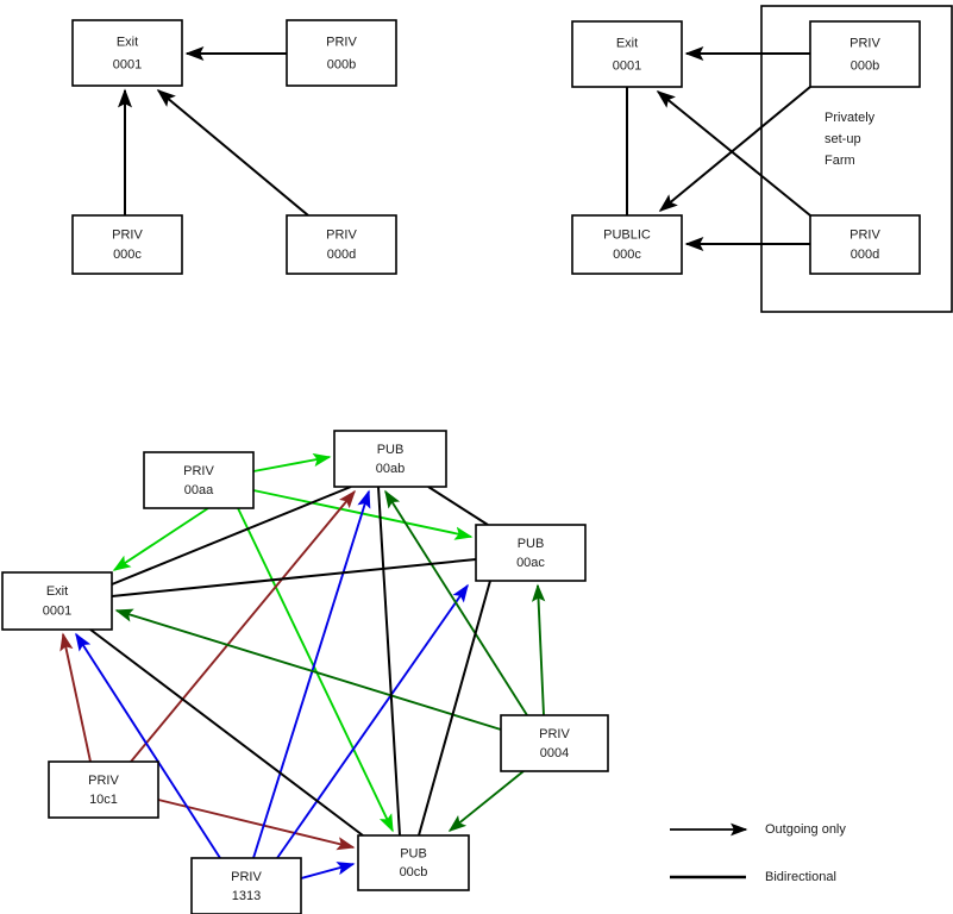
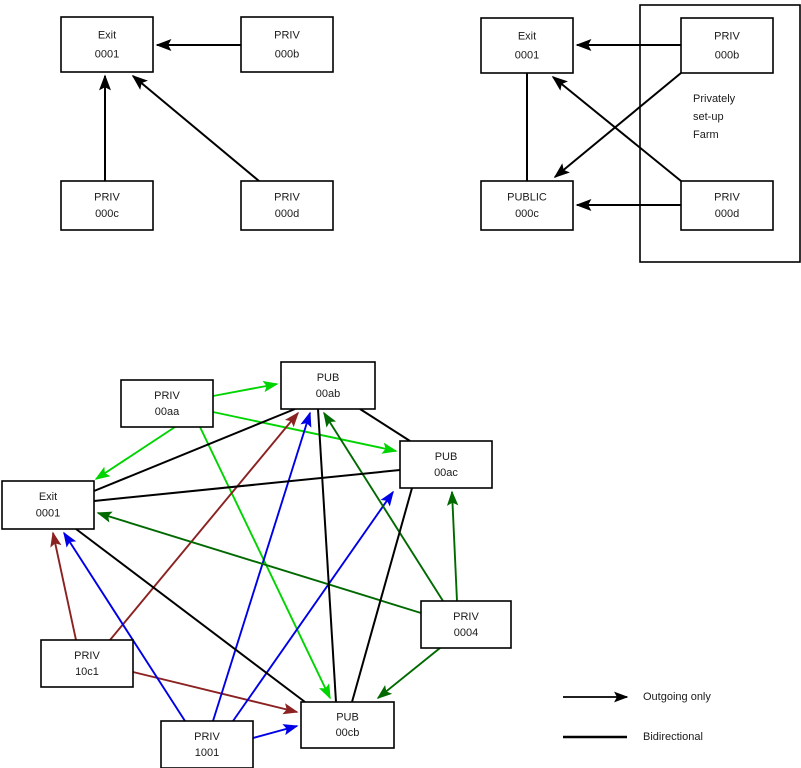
  Privately
  set-up
  Farm
  Exit
  0001
  PRIV
  000b
  PRIV
  000c
  PRIV
  000d
  Exit
  0001
  PRIV
  000b
  PUBLIC
  000c
  PRIV
  000d
  PRIV
  00aa
  PUB
  00ab
  PUB
  00ac
  Exit
  0001
  PRIV
  0004
  PRIV
  10c1
  PUB
  00cb
  PRIV
- 1313
+ 1001
  Outgoing only
  Bidirectional
